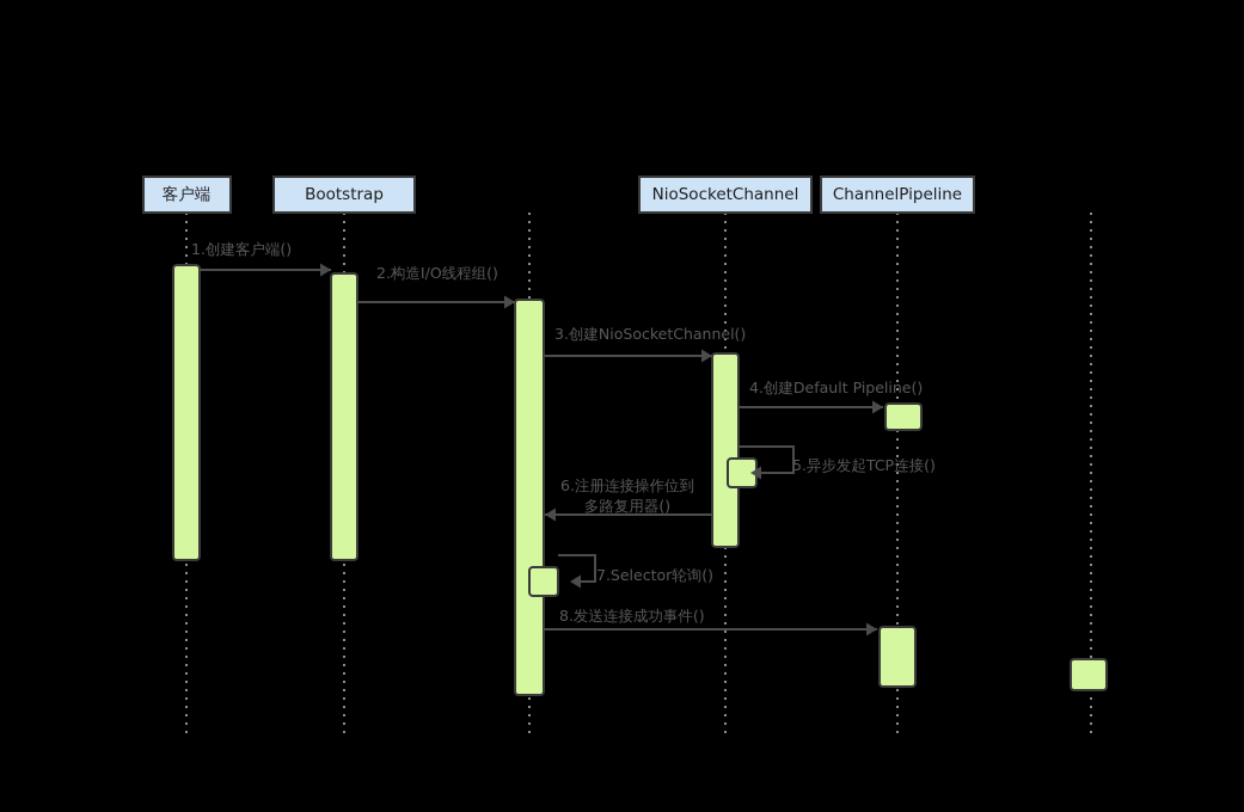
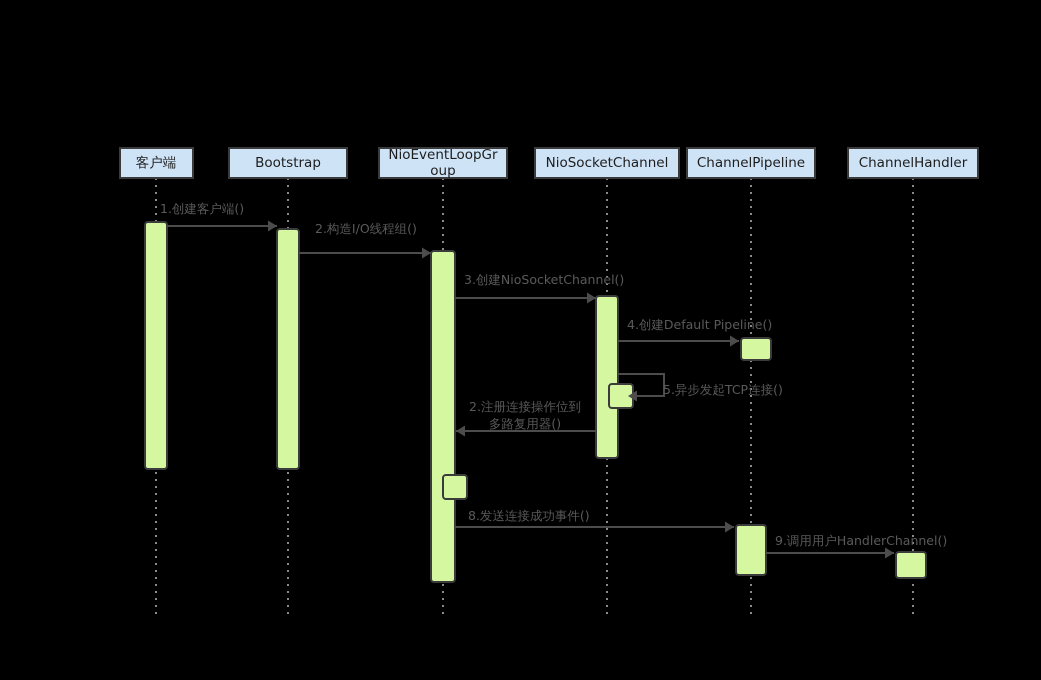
  1.创建客户端()
  2.构造I/O线程组()
  3.创建NioSocketChannel()
  4.创建Default Pipeline()
  5.异步发起TCP连接()
- 6.注册连接操作位到多路复用器()
+ 2.注册连接操作位到多路复用器()
- 7.Selector轮询()
  8.发送连接成功事件()
+ 9.调用用户HandlerChannel()
  客户端
  Bootstrap
+ NioEventLoopGr oup
  NioSocketChannel
  ChannelPipeline
+ ChannelHandler
